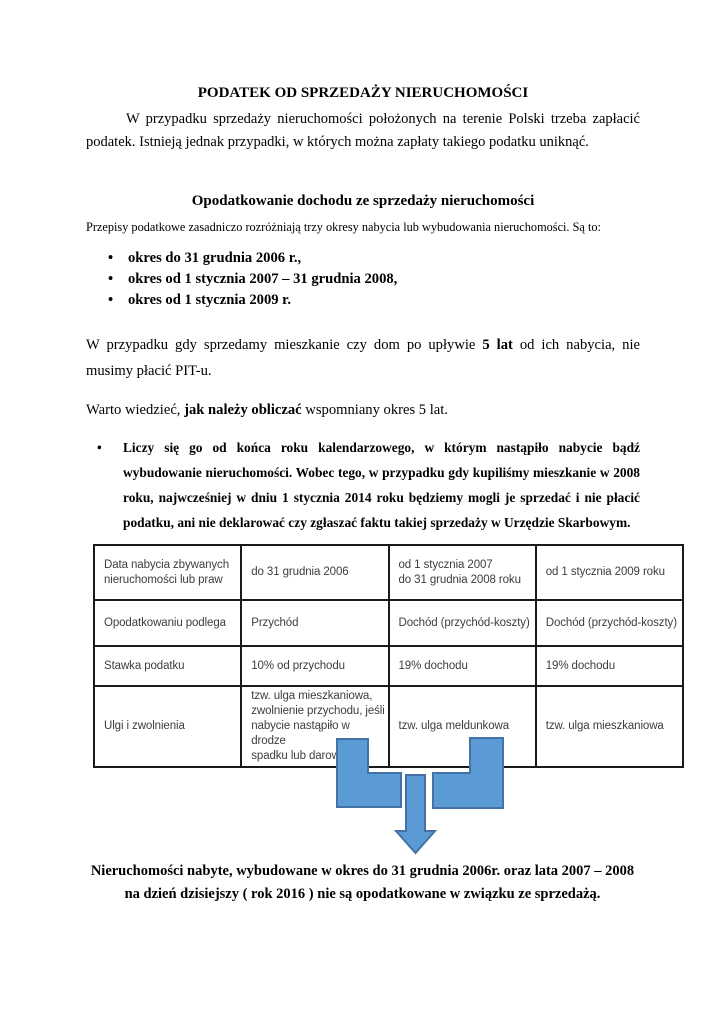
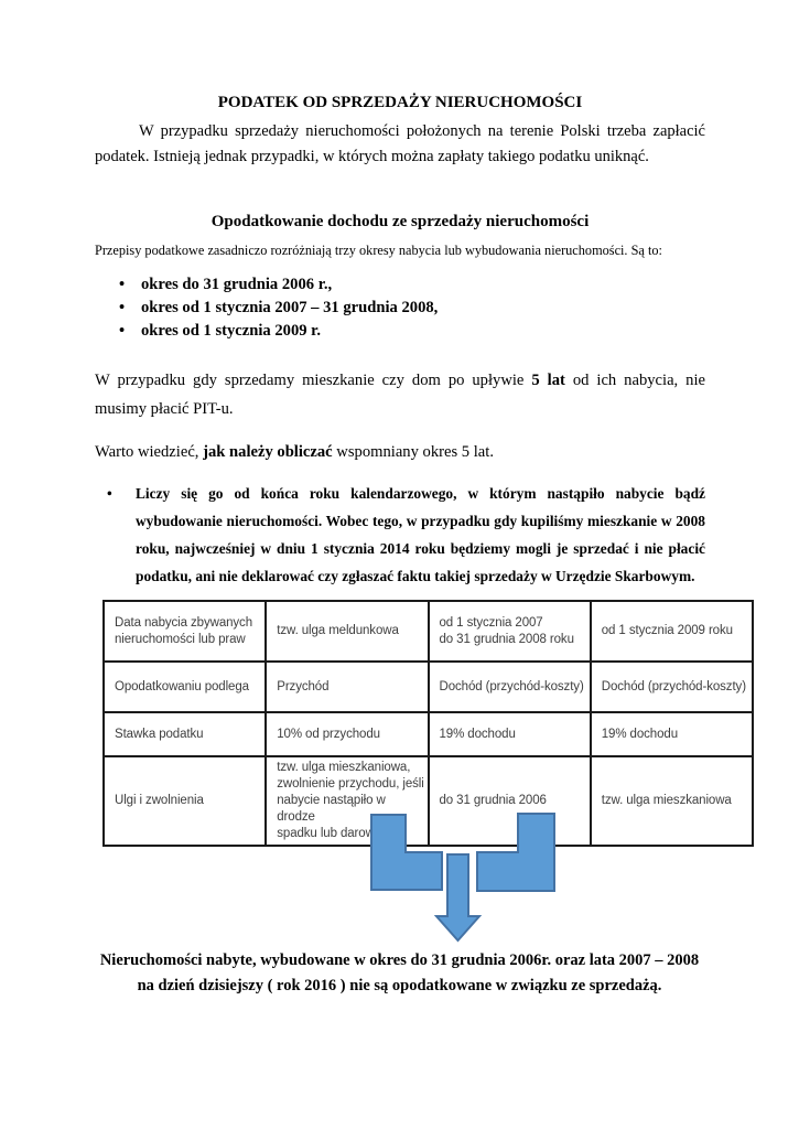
  PODATEK OD SPRZEDAŻY NIERUCHOMOŚCI
  W przypadku sprzedaży nieruchomości położonych na terenie Polski trzeba zapłacić podatek. Istnieją jednak przypadki, w których można zapłaty takiego podatku uniknąć.
  Opodatkowanie dochodu ze sprzedaży nieruchomości
  Przepisy podatkowe zasadniczo rozróżniają trzy okresy nabycia lub wybudowania nieruchomości. Są to:
  •
  okres do 31 grudnia 2006 r.,
  •
  okres od 1 stycznia 2007 – 31 grudnia 2008,
  •
  okres od 1 stycznia 2009 r.
  W przypadku gdy sprzedamy mieszkanie czy dom po upływie 5 lat od ich nabycia, nie musimy płacić PIT-u.
  Warto wiedzieć, jak należy obliczać wspomniany okres 5 lat.
  •
  Liczy się go od końca roku kalendarzowego, w którym nastąpiło nabycie bądź wybudowanie nieruchomości. Wobec tego, w przypadku gdy kupiliśmy mieszkanie w 2008 roku, najwcześniej w dniu 1 stycznia 2014 roku będziemy mogli je sprzedać i nie płacić podatku, ani nie deklarować czy zgłaszać faktu takiej sprzedaży w Urzędzie Skarbowym.
- Data nabycia zbywanych nieruchomości lub praw	do 31 grudnia 2006	od 1 stycznia 2007 do 31 grudnia 2008 roku	od 1 stycznia 2009 roku
+ Data nabycia zbywanych nieruchomości lub praw	tzw. ulga meldunkowa	od 1 stycznia 2007 do 31 grudnia 2008 roku	od 1 stycznia 2009 roku
  Opodatkowaniu podlega	Przychód	Dochód (przychód-koszty)	Dochód (przychód-koszty)
  Stawka podatku	10% od przychodu	19% dochodu	19% dochodu
- Ulgi i zwolnienia	tzw. ulga mieszkaniowa, zwolnienie przychodu, jeśli nabycie nastąpiło w drodze spadku lub darow	tzw. ulga meldunkowa	tzw. ulga mieszkaniowa
+ Ulgi i zwolnienia	tzw. ulga mieszkaniowa, zwolnienie przychodu, jeśli nabycie nastąpiło w drodze spadku lub darow	do 31 grudnia 2006	tzw. ulga mieszkaniowa
  Nieruchomości nabyte, wybudowane w okres do 31 grudnia 2006r. oraz lata 2007 – 2008
  na dzień dzisiejszy ( rok 2016 ) nie są opodatkowane w związku ze sprzedażą.
